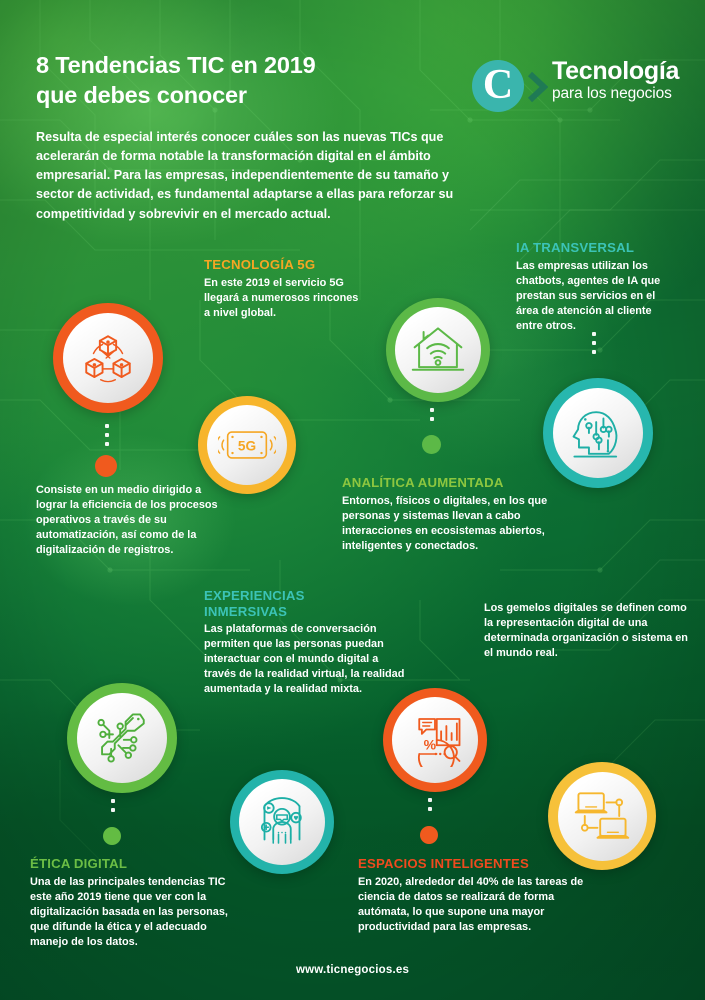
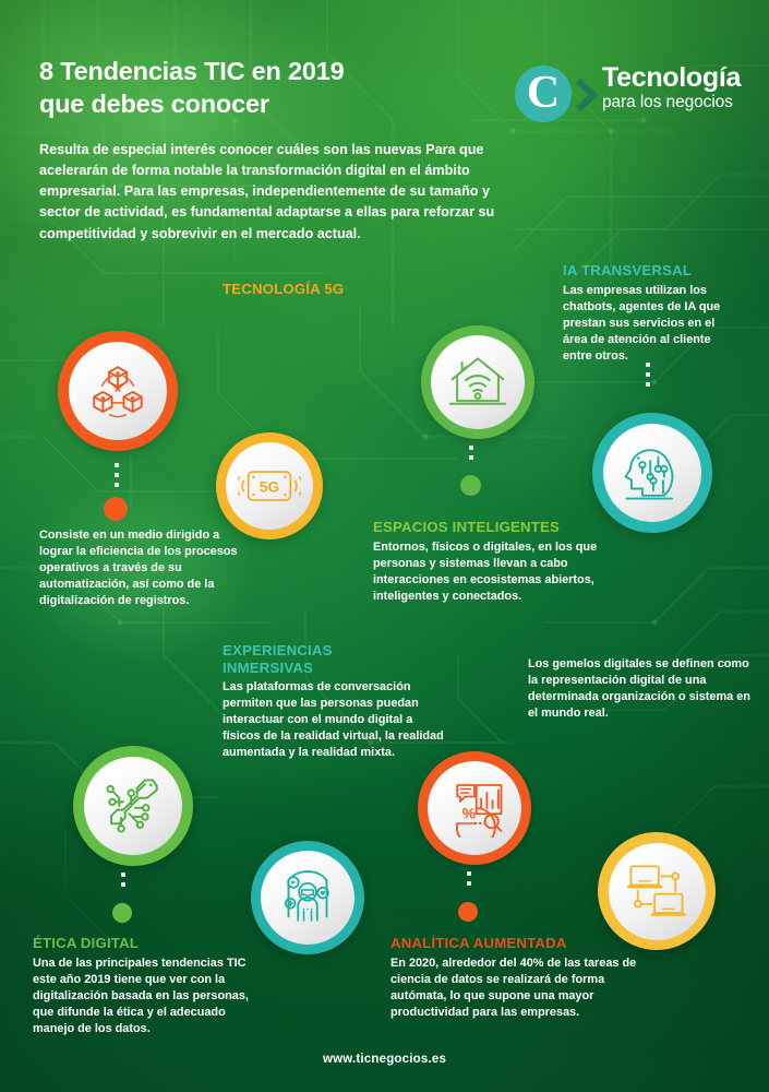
  8 Tendencias TIC en 2019
  que debes conocer
- Resulta de especial interés conocer cuáles son las nuevas TICs que acelerarán de forma notable la transformación digital en el ámbito empresarial. Para las empresas, independientemente de su tamaño y sector de actividad, es fundamental adaptarse a ellas para reforzar su competitividad y sobrevivir en el mercado actual.
+ Resulta de especial interés conocer cuáles son las nuevas Para que acelerarán de forma notable la transformación digital en el ámbito empresarial. Para las empresas, independientemente de su tamaño y sector de actividad, es fundamental adaptarse a ellas para reforzar su competitividad y sobrevivir en el mercado actual.
  C
  Tecnología
  para los negocios
  TECNOLOGÍA 5G
- En este 2019 el servicio 5G llegará a numerosos rincones a nivel global.
  IA TRANSVERSAL
  Las empresas utilizan los chatbots, agentes de IA que prestan sus servicios en el área de atención al cliente entre otros.
  Consiste en un medio dirigido a lograr la eficiencia de los procesos operativos a través de su automatización, así como de la digitalización de registros.
  5G
- ANALÍTICA AUMENTADA
+ ESPACIOS INTELIGENTES
  Entornos, físicos o digitales, en los que personas y sistemas llevan a cabo interacciones en ecosistemas abiertos, inteligentes y conectados.
  EXPERIENCIAS
  INMERSIVAS
- Las plataformas de conversación permiten que las personas puedan interactuar con el mundo digital a través de la realidad virtual, la realidad aumentada y la realidad mixta.
+ Las plataformas de conversación permiten que las personas puedan interactuar con el mundo digital a físicos de la realidad virtual, la realidad aumentada y la realidad mixta.
  Los gemelos digitales se definen como la representación digital de una determinada organización o sistema en el mundo real.
  ÉTICA DIGITAL
  Una de las principales tendencias TIC este año 2019 tiene que ver con la digitalización basada en las personas, que difunde la ética y el adecuado manejo de los datos.
  %
- ESPACIOS INTELIGENTES
+ ANALÍTICA AUMENTADA
  En 2020, alrededor del 40% de las tareas de ciencia de datos se realizará de forma autómata, lo que supone una mayor productividad para las empresas.
  www.ticnegocios.es
